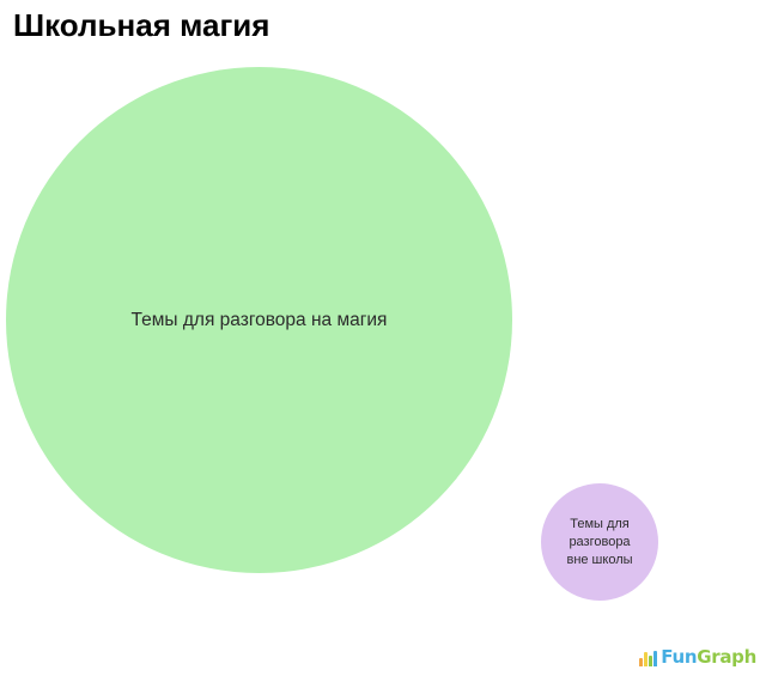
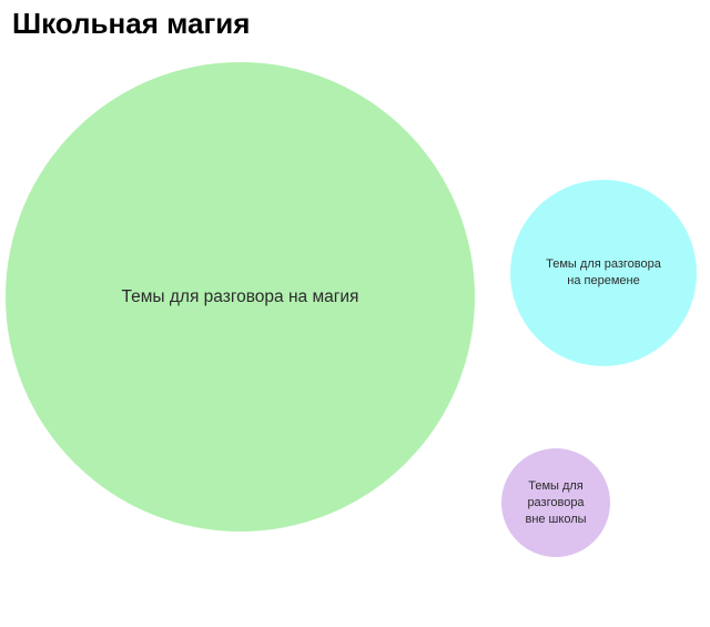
  Школьная магия
  Темы для разговора на магия
+ Темы для разговора
+ на перемене
  Темы для
  разговора
  вне школы
- FunGraph
